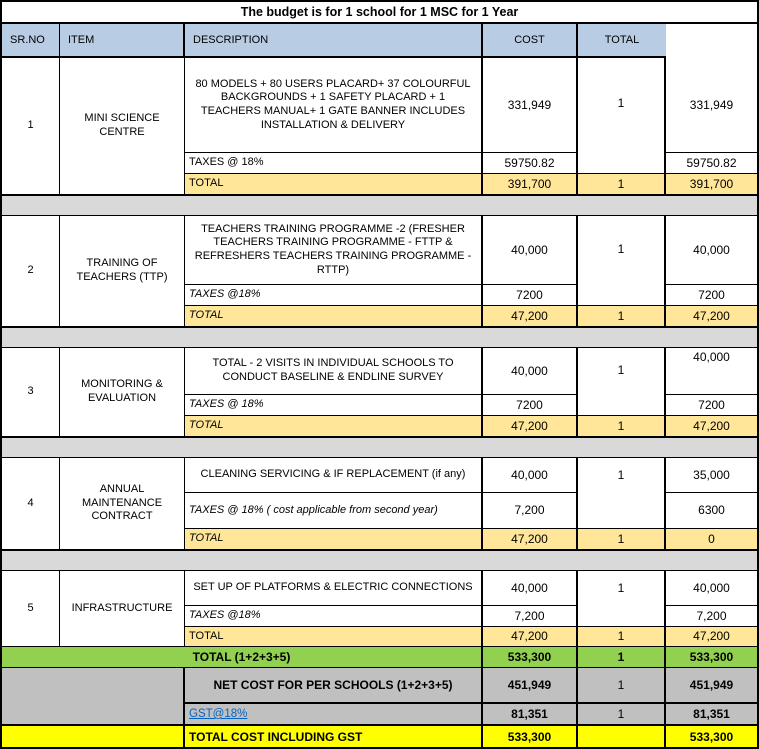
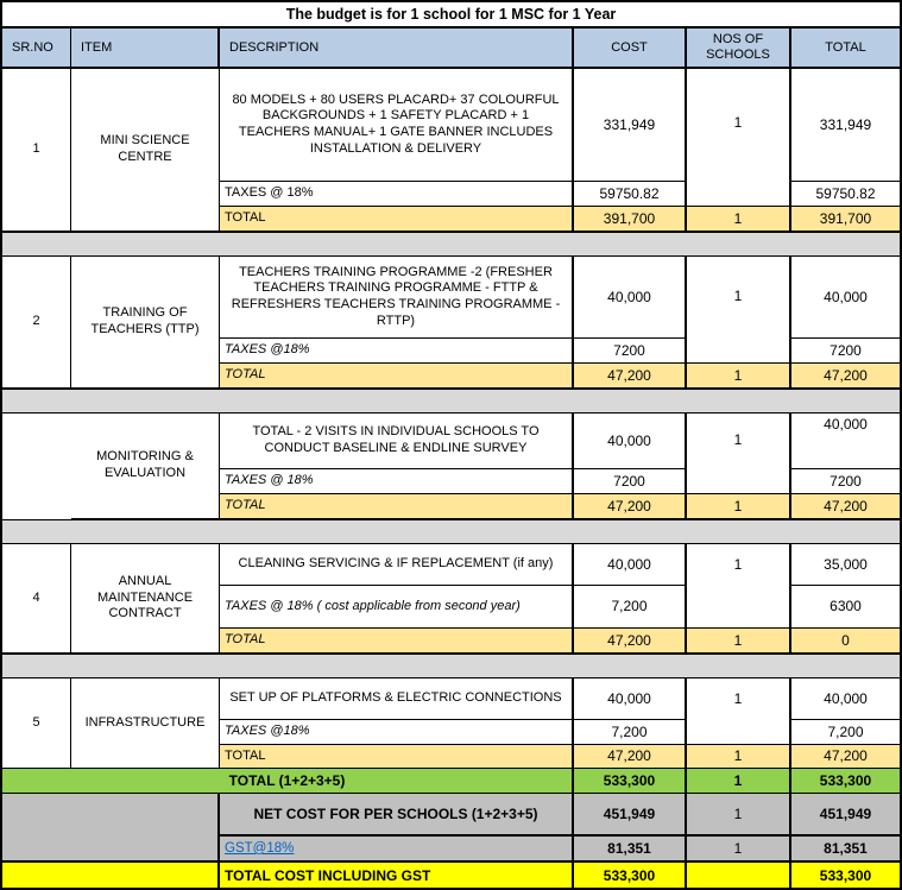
  The budget is for 1 school for 1 MSC for 1 Year
  SR.NO
  ITEM
  DESCRIPTION
  COST
+ NOS OF SCHOOLS
  TOTAL
  1
  MINI SCIENCE CENTRE
  80 MODELS + 80 USERS PLACARD+ 37 COLOURFUL BACKGROUNDS + 1 SAFETY PLACARD + 1 TEACHERS MANUAL+ 1 GATE BANNER INCLUDES INSTALLATION & DELIVERY
  331,949
  1
  331,949
  TAXES @ 18%
  59750.82
  59750.82
  TOTAL
  391,700
  1
  391,700
  2
  TRAINING OF TEACHERS (TTP)
  TEACHERS TRAINING PROGRAMME -2 (FRESHER TEACHERS TRAINING PROGRAMME - FTTP & REFRESHERS TEACHERS TRAINING PROGRAMME - RTTP)
  40,000
  1
  40,000
  TAXES @18%
  7200
  7200
  TOTAL
  47,200
  1
  47,200
- 3
  MONITORING & EVALUATION
  TOTAL - 2 VISITS IN INDIVIDUAL SCHOOLS TO CONDUCT BASELINE & ENDLINE SURVEY
  40,000
  1
  40,000
  TAXES @ 18%
  7200
  7200
  TOTAL
  47,200
  1
  47,200
  4
  ANNUAL MAINTENANCE CONTRACT
  CLEANING SERVICING & IF REPLACEMENT (if any)
  40,000
  1
  35,000
  TAXES @ 18% ( cost applicable from second year)
  7,200
  6300
  TOTAL
  47,200
  1
  0
  5
  INFRASTRUCTURE
  SET UP OF PLATFORMS & ELECTRIC CONNECTIONS
  40,000
  1
  40,000
  TAXES @18%
  7,200
  7,200
  TOTAL
  47,200
  1
  47,200
  TOTAL (1+2+3+5)
  533,300
  1
  533,300
  NET COST FOR PER SCHOOLS (1+2+3+5)
  451,949
  1
  451,949
  GST@18%
  81,351
  1
  81,351
  TOTAL COST INCLUDING GST
  533,300
  533,300
